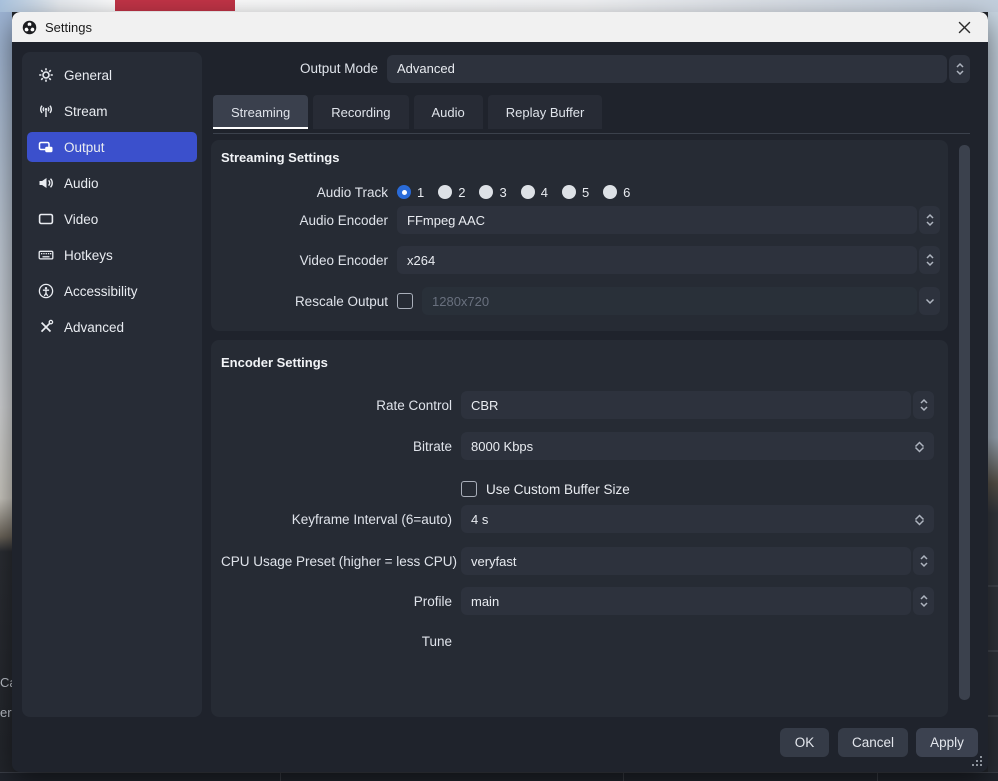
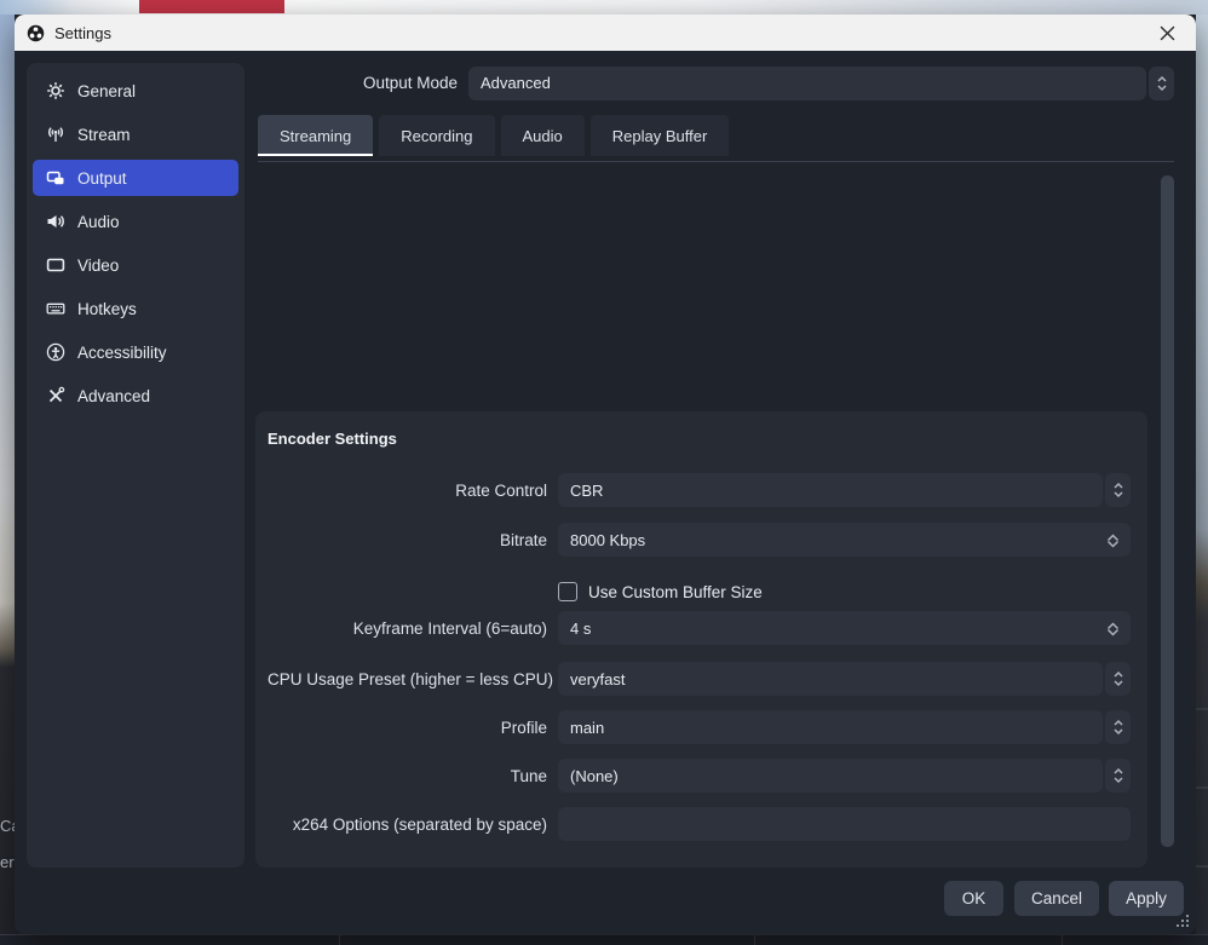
  er
  Settings
  General
  Stream
  Output
  Audio
  Video
  Hotkeys
  Accessibility
  Advanced
  Output Mode
  Advanced
  Streaming
  Recording
  Audio
  Replay Buffer
- Streaming Settings
- Audio Track
- 1
- 2
- 3
- 4
- 5
- 6
- Audio Encoder
- FFmpeg AAC
- Video Encoder
- x264
- Rescale Output
- 1280x720
  Encoder Settings
  Rate Control
  CBR
  Bitrate
  8000 Kbps
  Use Custom Buffer Size
  Keyframe Interval (6=auto)
  4 s
  CPU Usage Preset (higher = less CPU)
  veryfast
  Profile
  main
  Tune
+ (None)
+ x264 Options (separated by space)
  OK
  Cancel
  Apply
